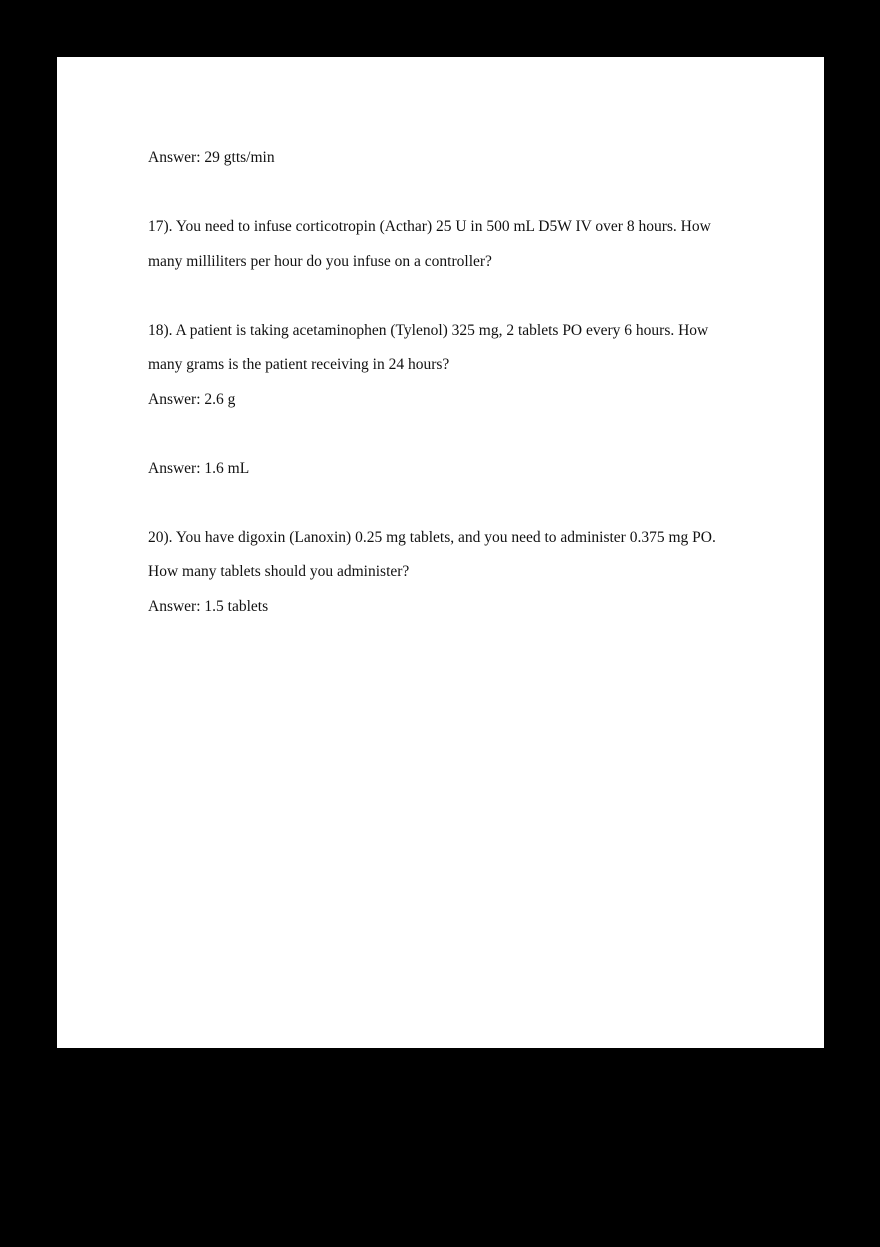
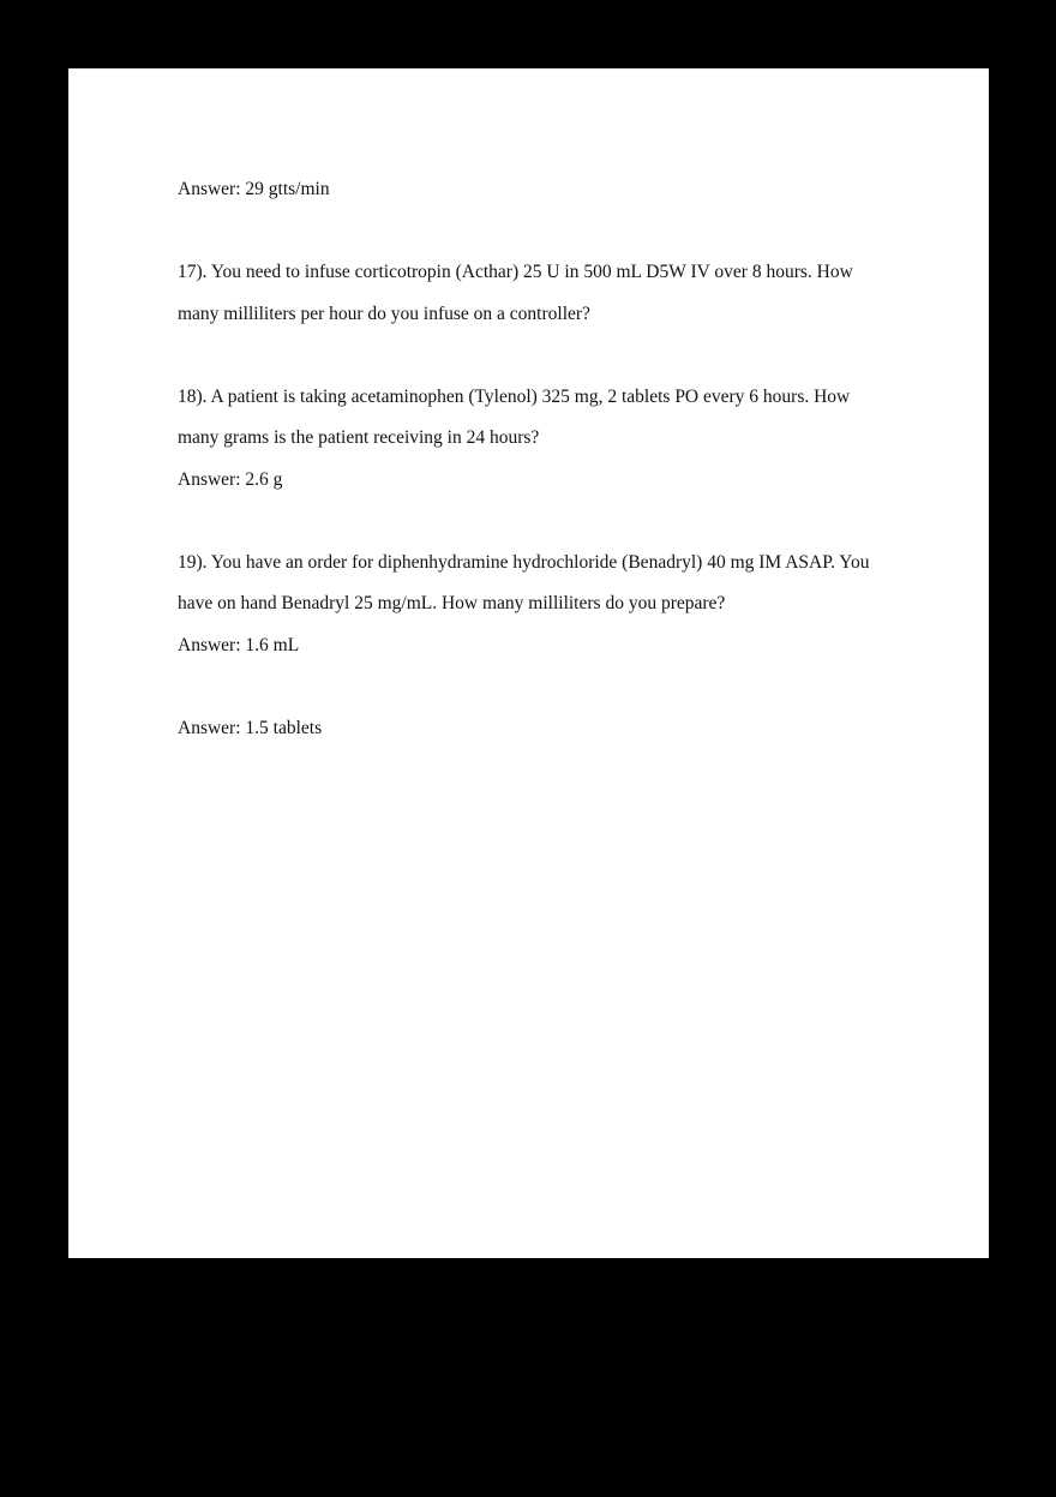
  Answer: 29 gtts/min
  17). You need to infuse corticotropin (Acthar) 25 U in 500 mL D5W IV over 8 hours. How many milliliters per hour do you infuse on a controller?
  18). A patient is taking acetaminophen (Tylenol) 325 mg, 2 tablets PO every 6 hours. How many grams is the patient receiving in 24 hours?
  Answer: 2.6 g
+ 19). You have an order for diphenhydramine hydrochloride (Benadryl) 40 mg IM ASAP. You have on hand Benadryl 25 mg/mL. How many milliliters do you prepare?
  Answer: 1.6 mL
- 20). You have digoxin (Lanoxin) 0.25 mg tablets, and you need to administer 0.375 mg PO. How many tablets should you administer?
  Answer: 1.5 tablets
